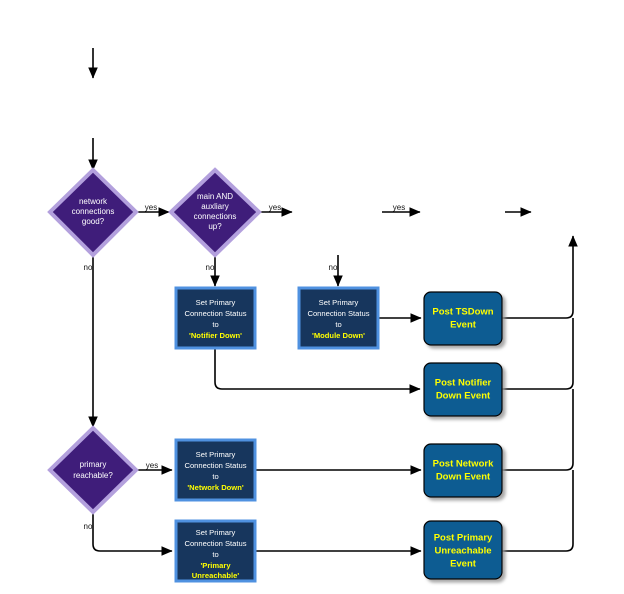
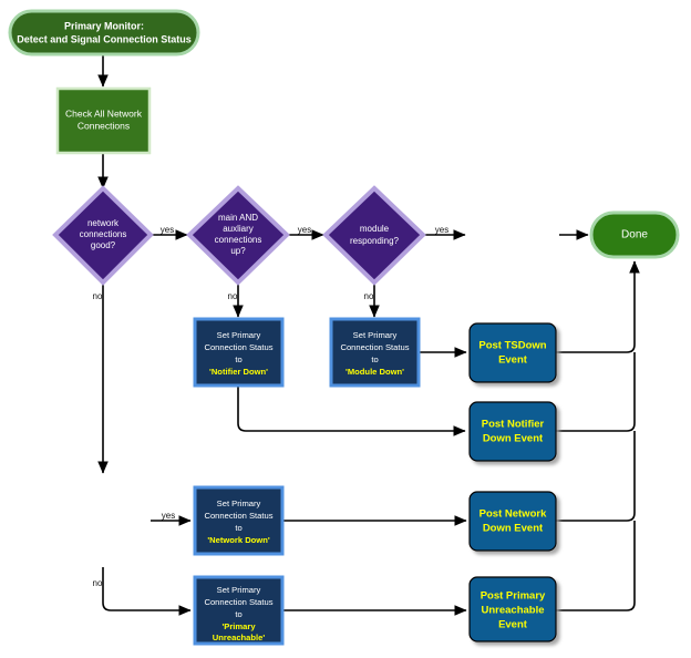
  yes
  yes
  yes
  yes
  no
  no
  no
  no
+ Primary Monitor:
+ Detect and Signal Connection Status
+ Check All Network
+ Connections
  network
  connections
  good?
  main AND
  auxliary
  connections
  up?
+ module
+ responding?
+ Done
  Set Primary
  Connection Status
  to
  'Notifier Down'
  Set Primary
  Connection Status
  to
  'Module Down'
  Post TSDown
  Event
  Post Notifier
  Down Event
- primary
- reachable?
  Set Primary
  Connection Status
  to
  'Network Down'
  Post Network
  Down Event
  Set Primary
  Connection Status
  to
  'Primary
  Unreachable'
  Post Primary
  Unreachable
  Event
